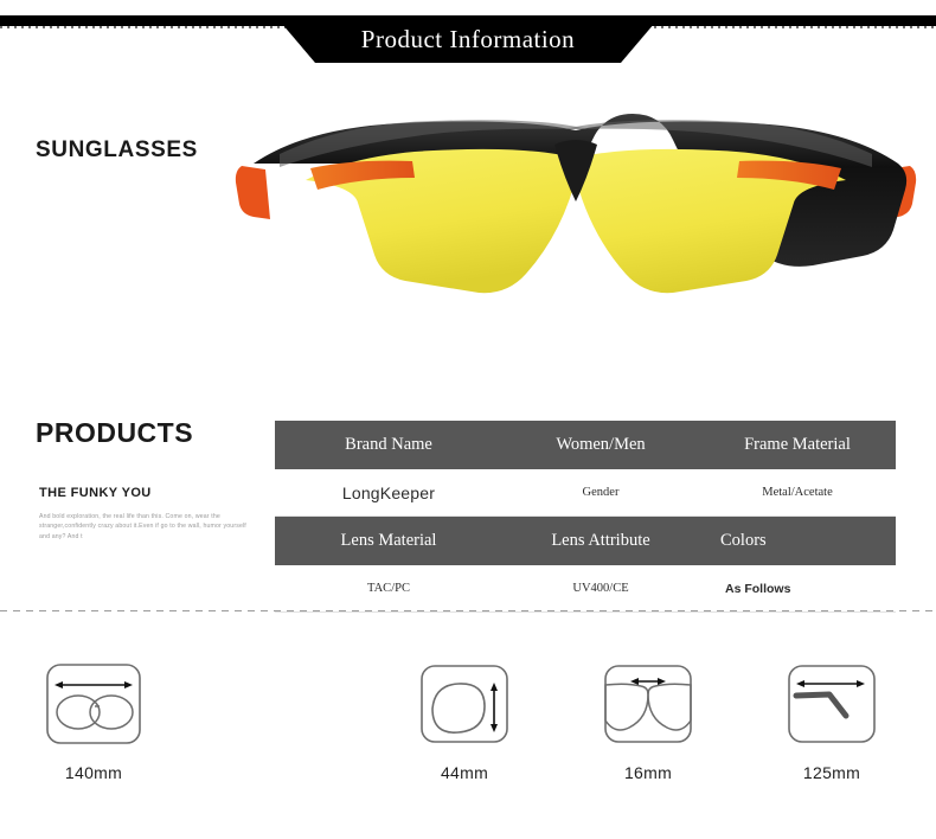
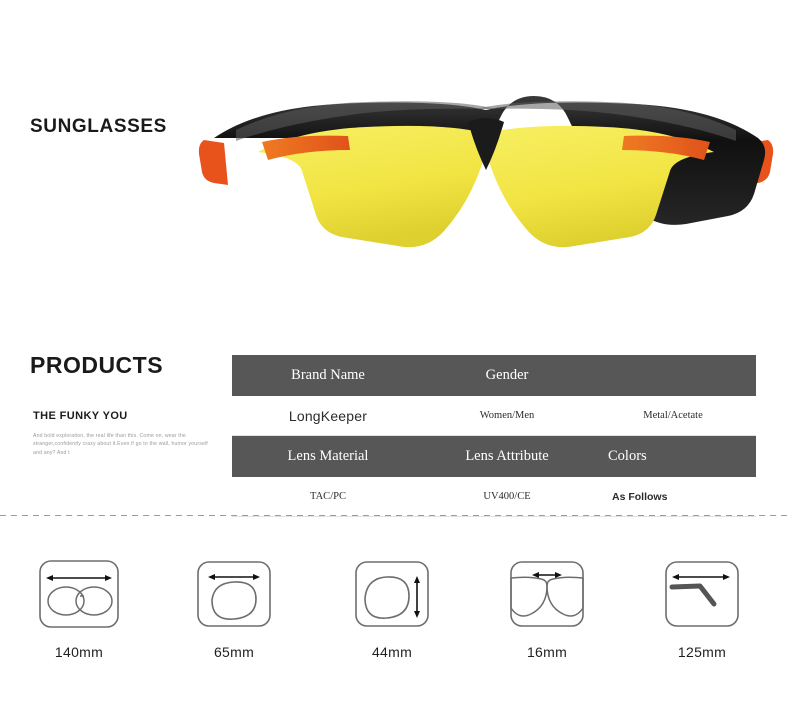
- Product Information
  SUNGLASSES
  PRODUCTS
  THE FUNKY YOU
  Brand Name
- Women/Men
+ Gender
- Frame Material
  LongKeeper
- Gender
+ Women/Men
  Metal/Acetate
  Lens Material
  Lens Attribute
  Colors
  TAC/PC
  UV400/CE
  As Follows
  140mm
+ 65mm
  44mm
  16mm
  125mm
